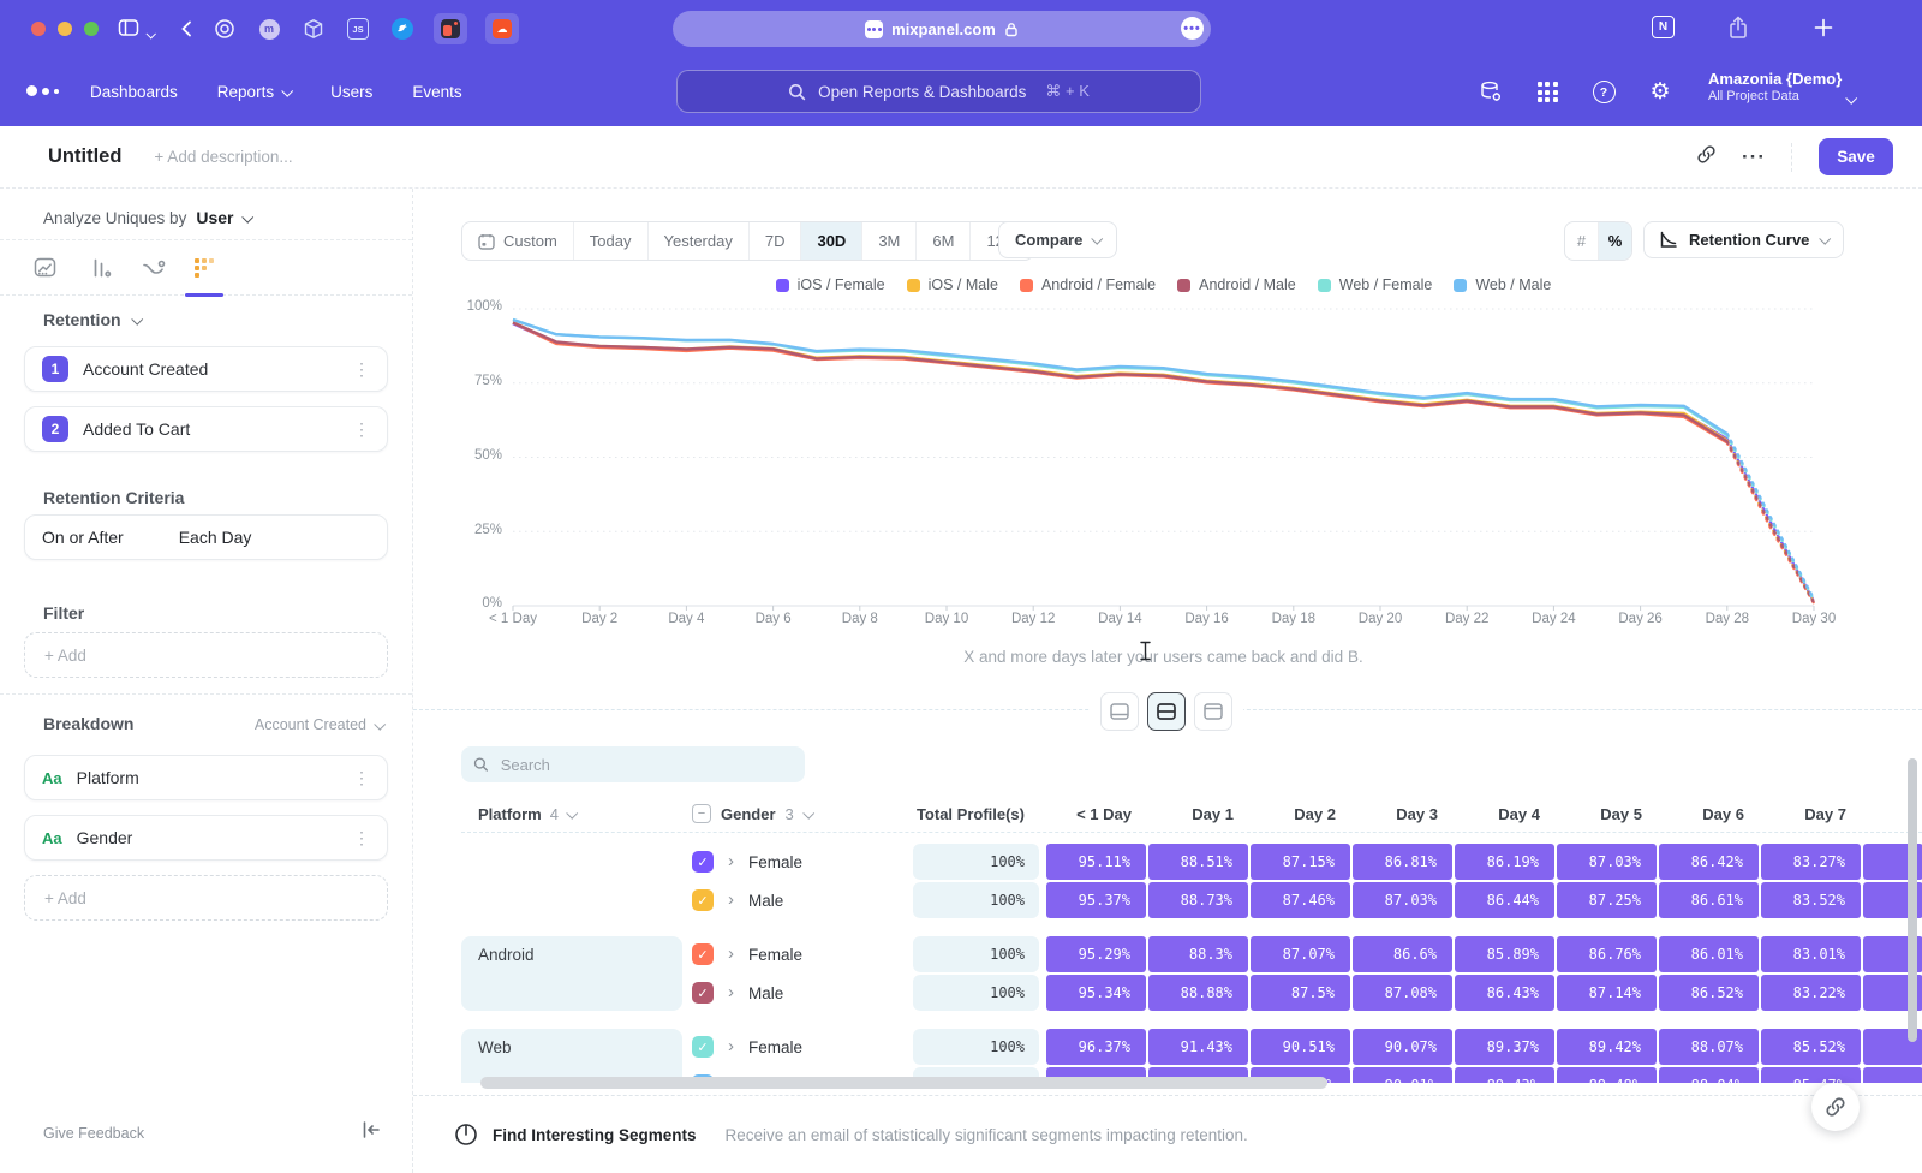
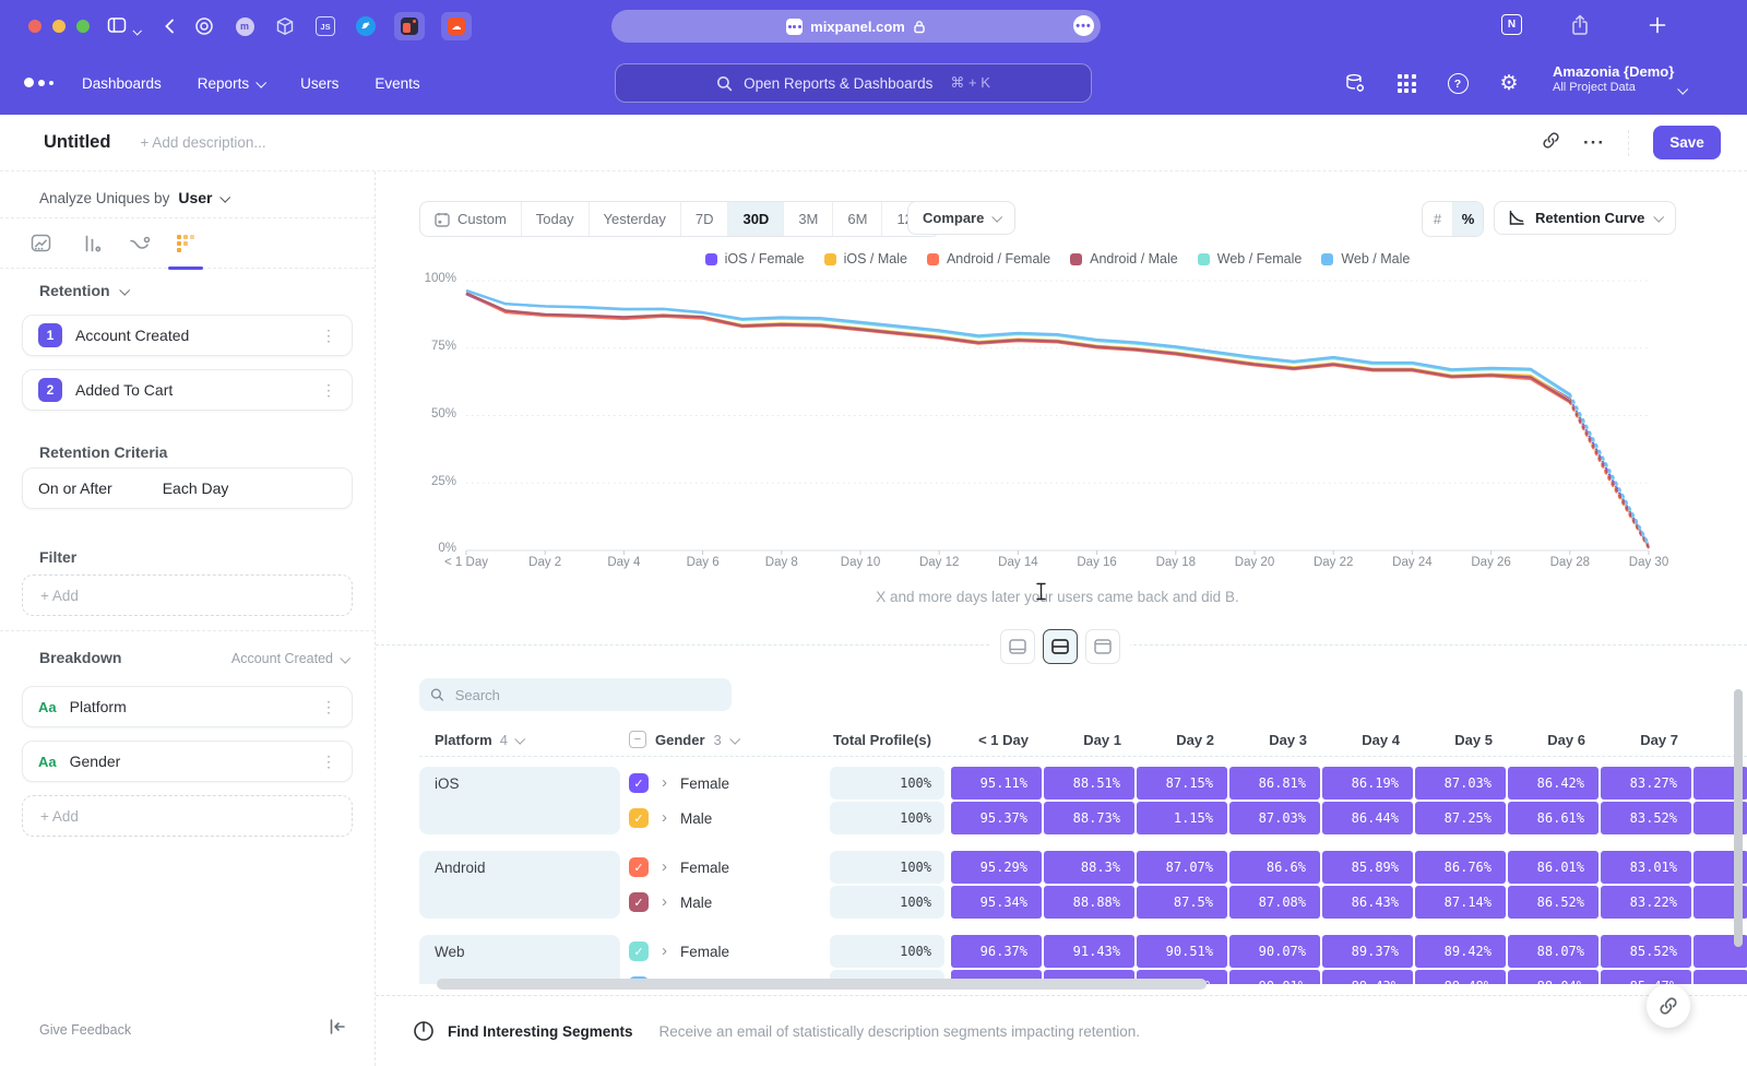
  m
  JS
  ☁
  mixpanel.com
  •••
  N
  Dashboards
  Reports
  Users
  Events
  Open Reports & Dashboards
  ⌘ + K
  ?
  ⚙
  Amazonia {Demo}
  All Project Data
  Untitled
  + Add description...
  ···
  Save
  Analyze Uniques by
  User
  Retention
  1
  Account Created
  ⋮
  2
  Added To Cart
  ⋮
  Retention Criteria
  On or After
  Each Day
  Filter
  + Add
  Breakdown
  Account Created
  Aa
  Platform
  ⋮
  Aa
  Gender
  ⋮
  + Add
  Give Feedback
  Custom
  Today
  Yesterday
  7D
  30D
  3M
  6M
  Compare
  #
  %
  Retention Curve
  iOS / Female
  iOS / Male
  Android / Female
  Android / Male
  Web / Female
  Web / Male
  100%
  75%
  50%
  25%
  0%
  < 1 Day
  Day 2
  Day 4
  Day 6
  Day 8
  Day 10
  Day 12
  Day 14
  Day 16
  Day 18
  Day 20
  Day 22
  Day 24
  Day 26
  Day 28
  Day 30
  X and more days later your users came back and did B.
  Search
  Platform
  4
  −
  Gender
  3
  Total Profile(s)
  < 1 Day
  Day 1
  Day 2
  Day 3
  Day 4
  Day 5
  Day 6
  Day 7
+ iOS
  ✓
  ›
  Female
  100%
  95.11%
  88.51%
  87.15%
  86.81%
  86.19%
  87.03%
  86.42%
  83.27%
  ✓
  ›
  Male
  100%
  95.37%
  88.73%
- 87.46%
+ 1.15%
  87.03%
  86.44%
  87.25%
  86.61%
  83.52%
  Android
  ✓
  ›
  Female
  100%
  95.29%
  88.3%
  87.07%
  86.6%
  85.89%
  86.76%
  86.01%
  83.01%
  ✓
  ›
  Male
  100%
  95.34%
  88.88%
  87.5%
  87.08%
  86.43%
  87.14%
  86.52%
  83.22%
  Web
  ✓
  ›
  Female
  100%
  96.37%
  91.43%
  90.51%
  90.07%
  89.37%
  89.42%
  88.07%
  85.52%
  Find Interesting Segments
- Receive an email of statistically significant segments impacting retention.
+ Receive an email of statistically description segments impacting retention.
